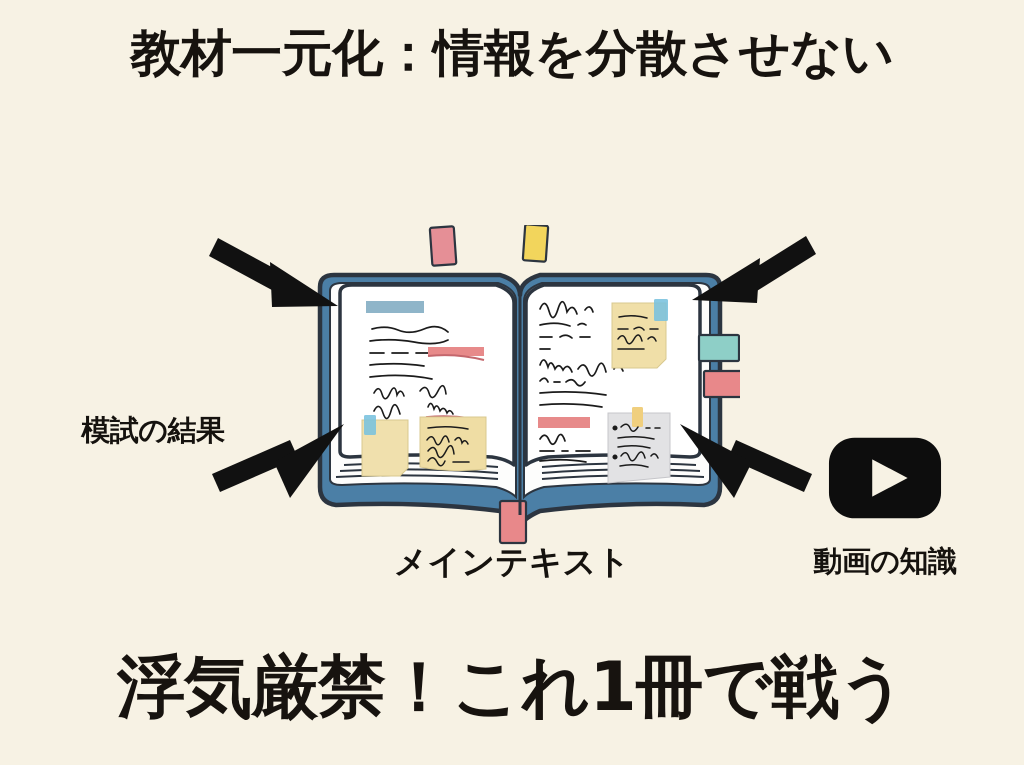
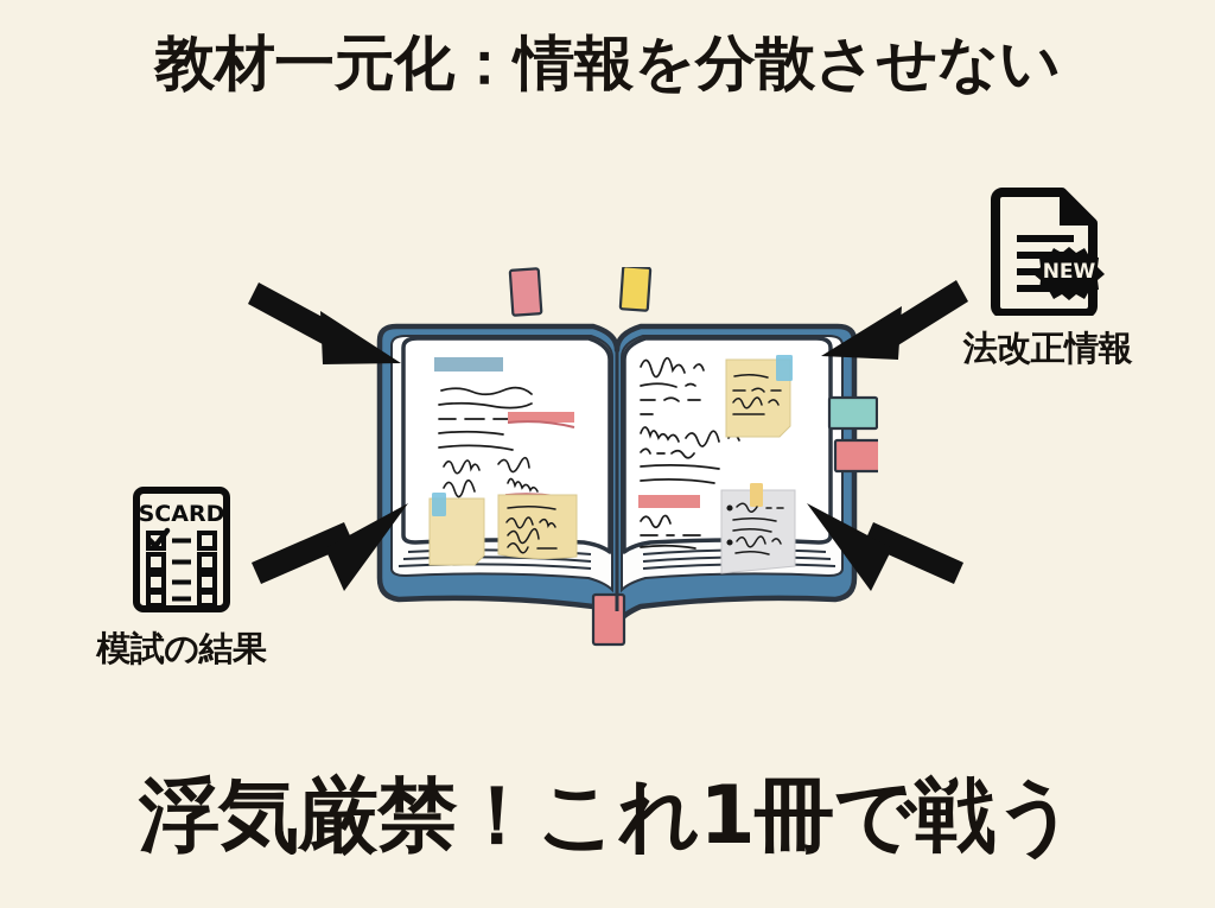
  教材一元化：情報を分散させない
+ NEW
+ 法改正情報
+ SCARD
  模試の結果
- 動画の知識
- メインテキスト
  浮気厳禁！これ1冊で戦う
